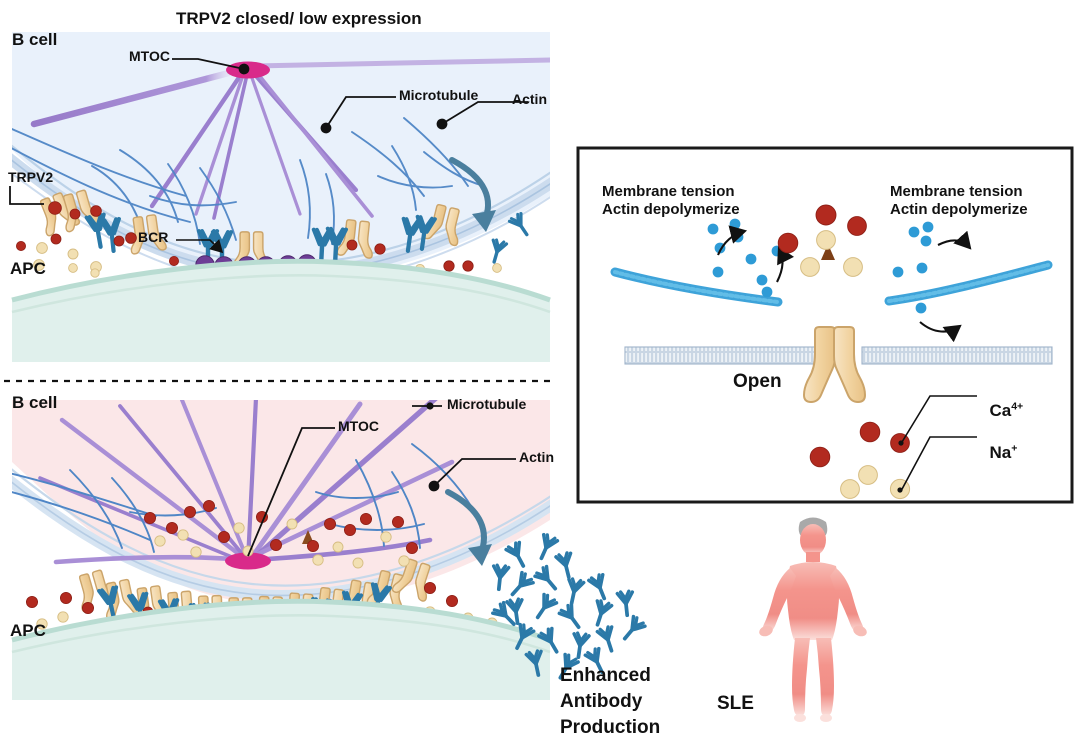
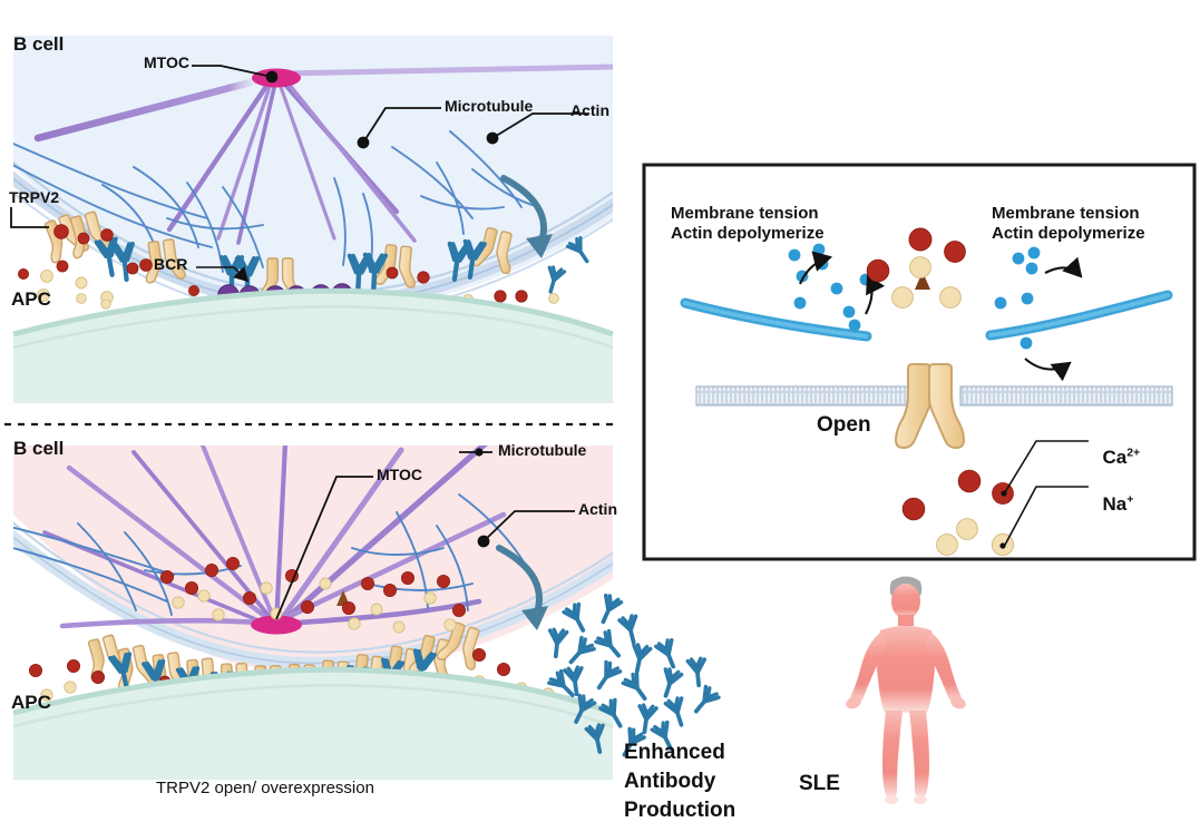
- TRPV2 closed/ low expression
  B cell
  MTOC
  Microtubule
  Actin
  TRPV2
  BCR
  APC
  B cell
  Microtubule
  MTOC
  Actin
  APC
+ TRPV2 open/ overexpression
  Membrane tension
  Actin depolymerize
  Membrane tension
  Actin depolymerize
  Open
- Ca4+
+ Ca2+
  Na+
  Enhanced
  Antibody
  Production
  SLE
